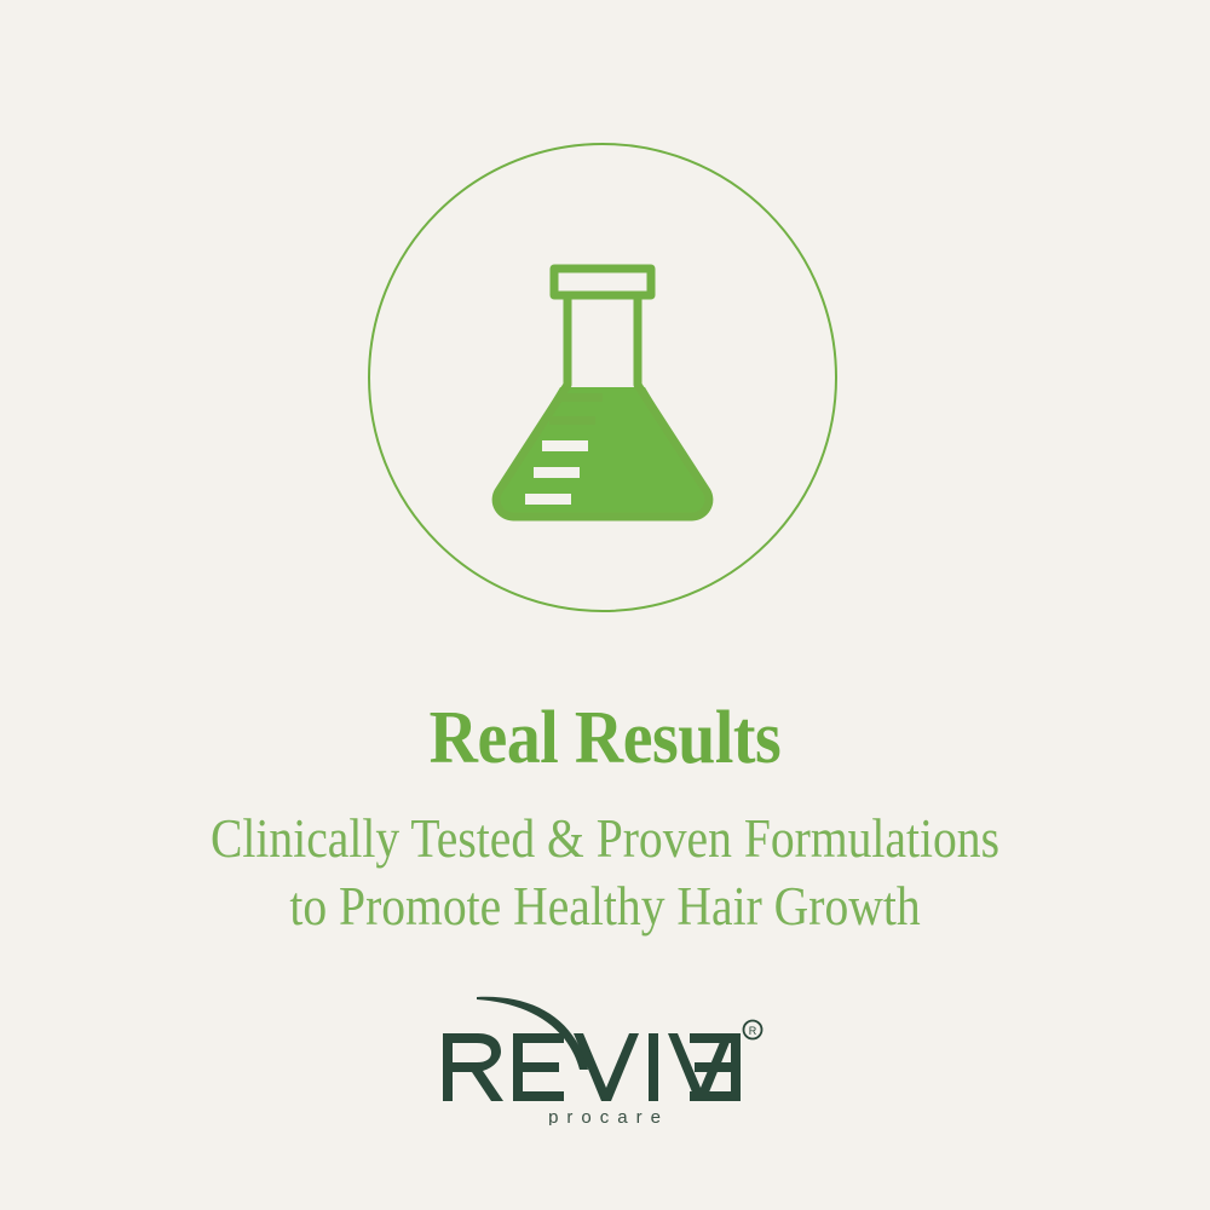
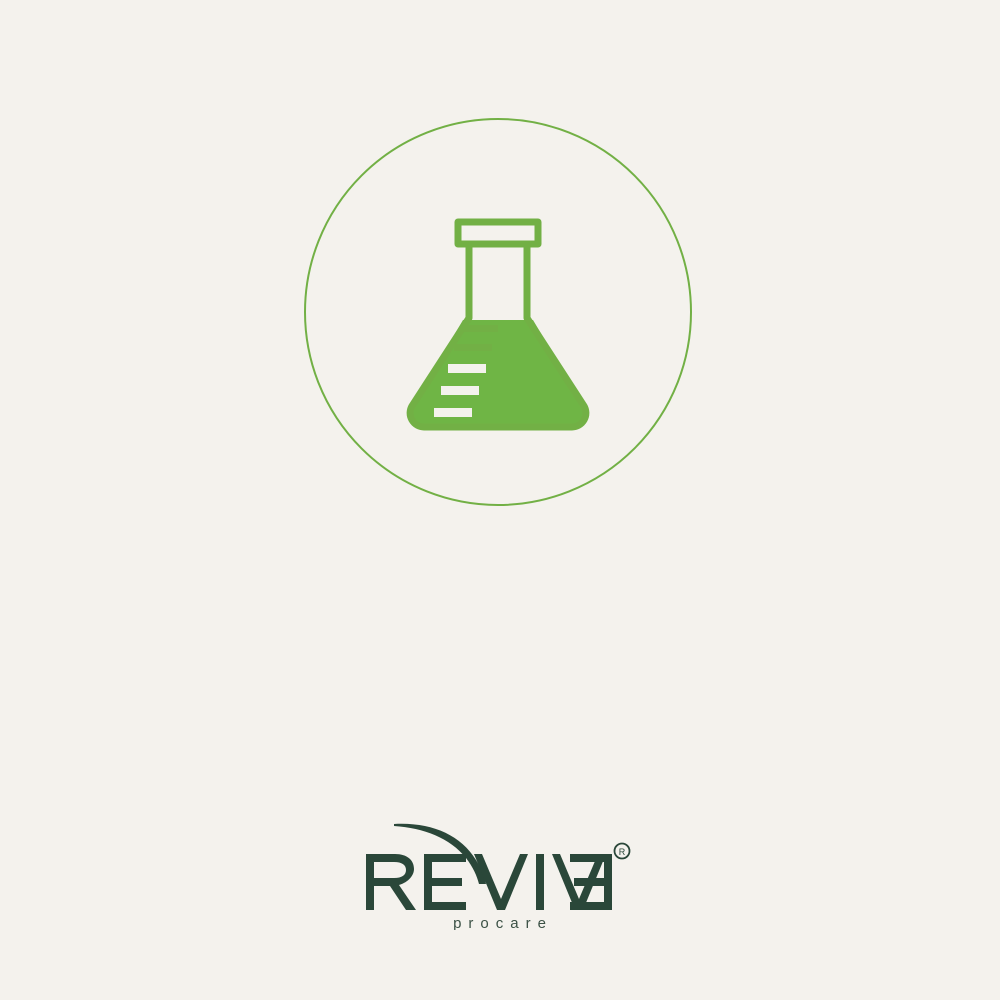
- Real Results
- Clinically Tested & Proven Formulations
- to Promote Healthy Hair Growth
  R
  procare
